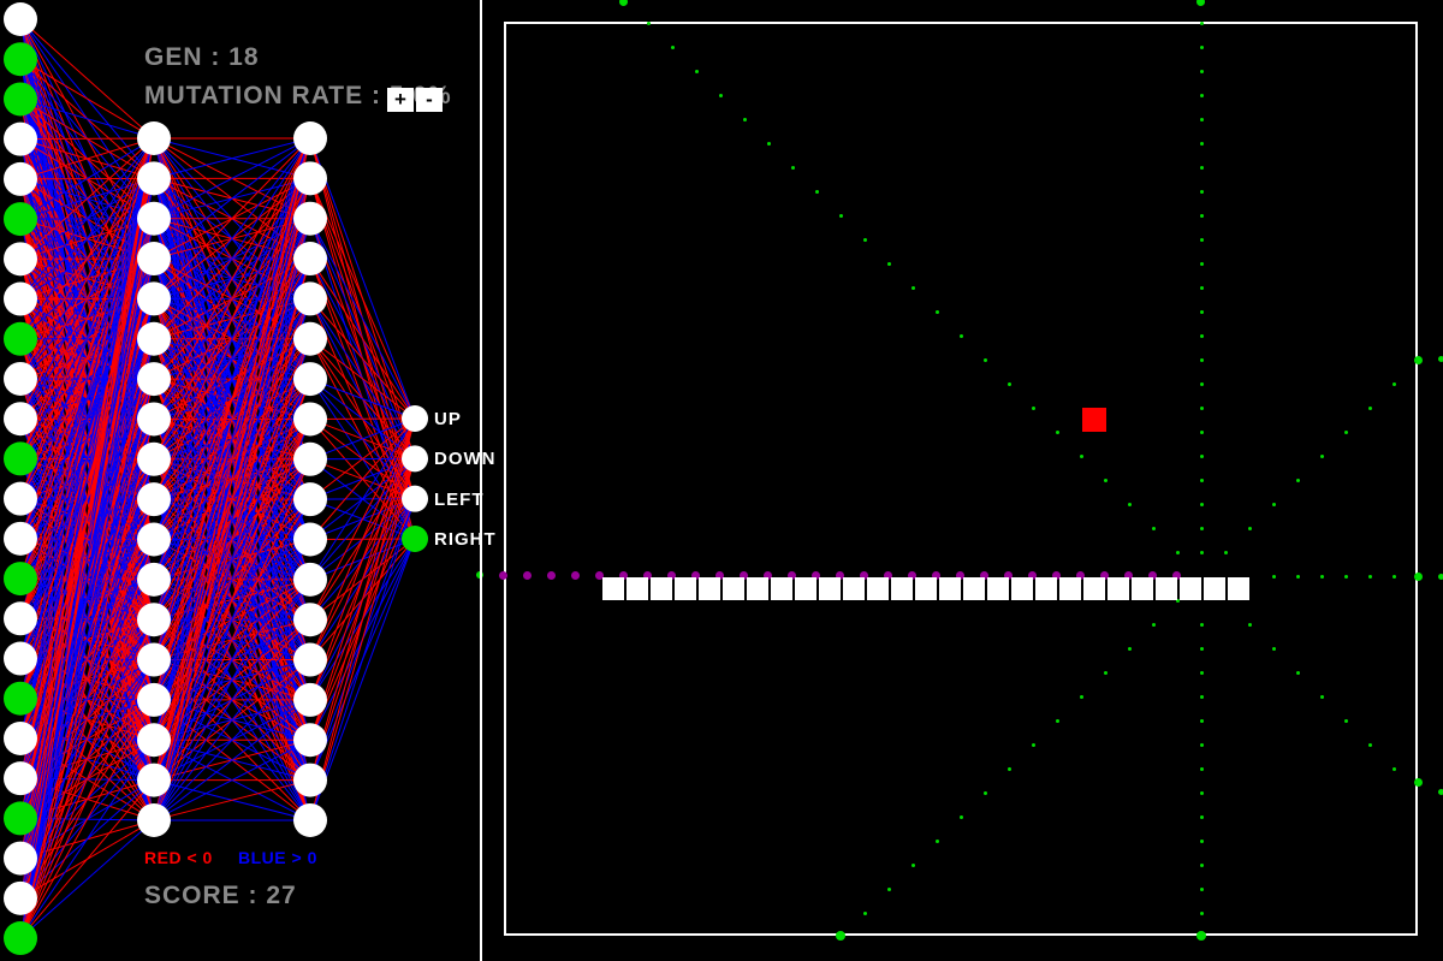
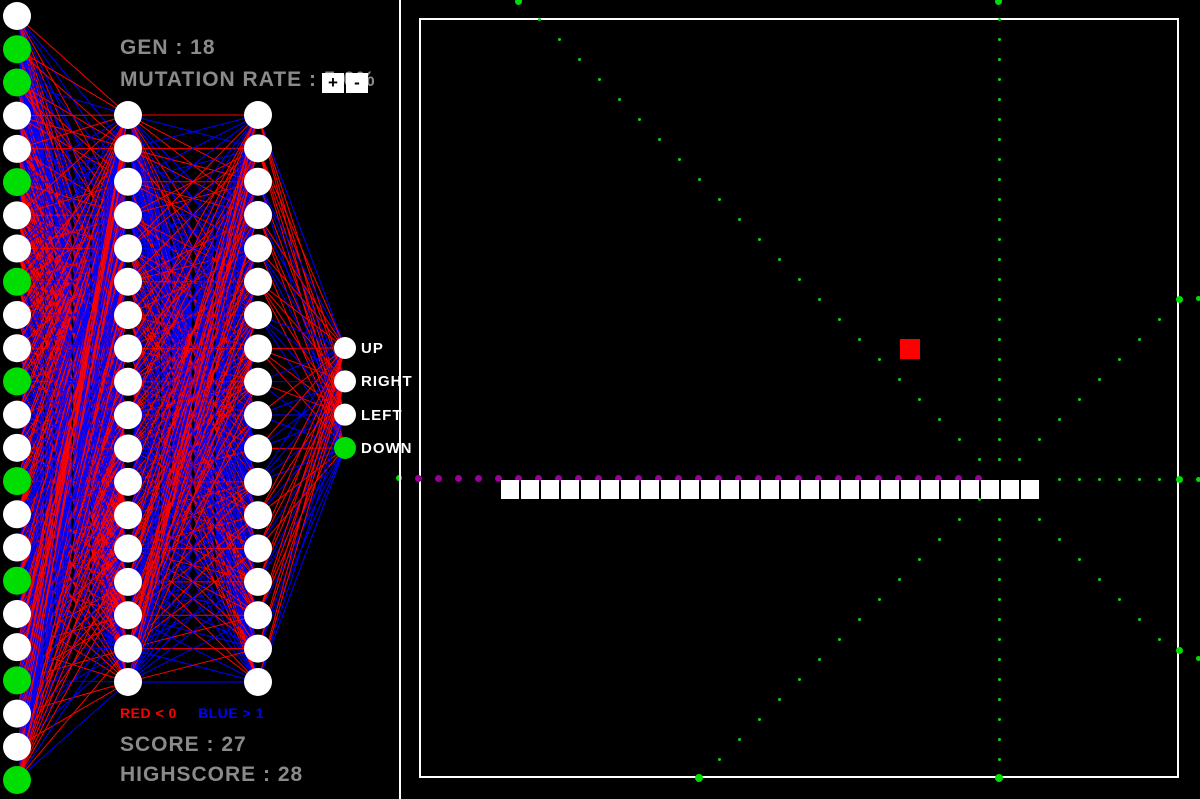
  GEN : 18
  MUTATION RATE :
  +
  -
  RED < 0
- BLUE > 0
+ BLUE > 1
  SCORE : 27
+ HIGHSCORE : 28
  UP
- DOWN
+ RIGHT
  LEFT
- RIGHT
+ DOWN
